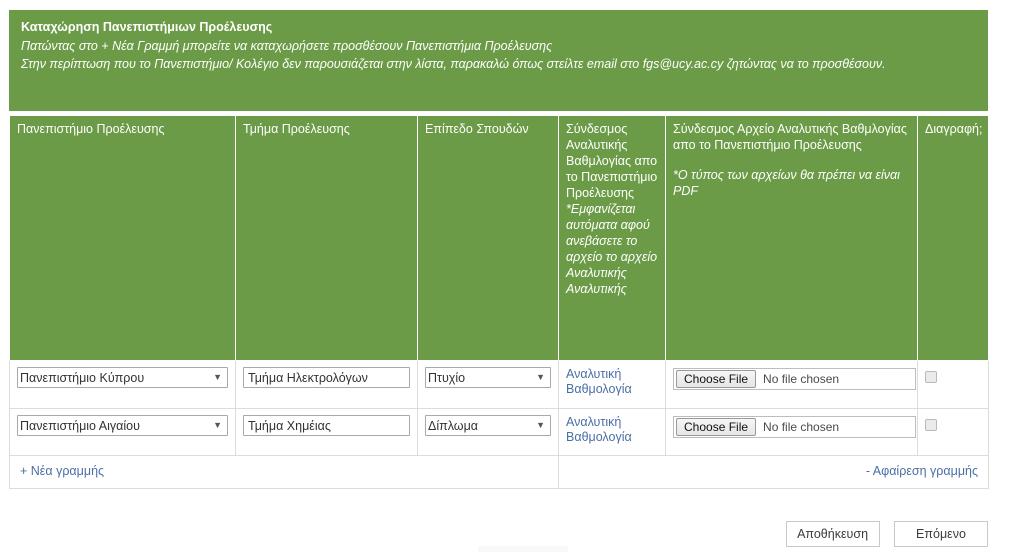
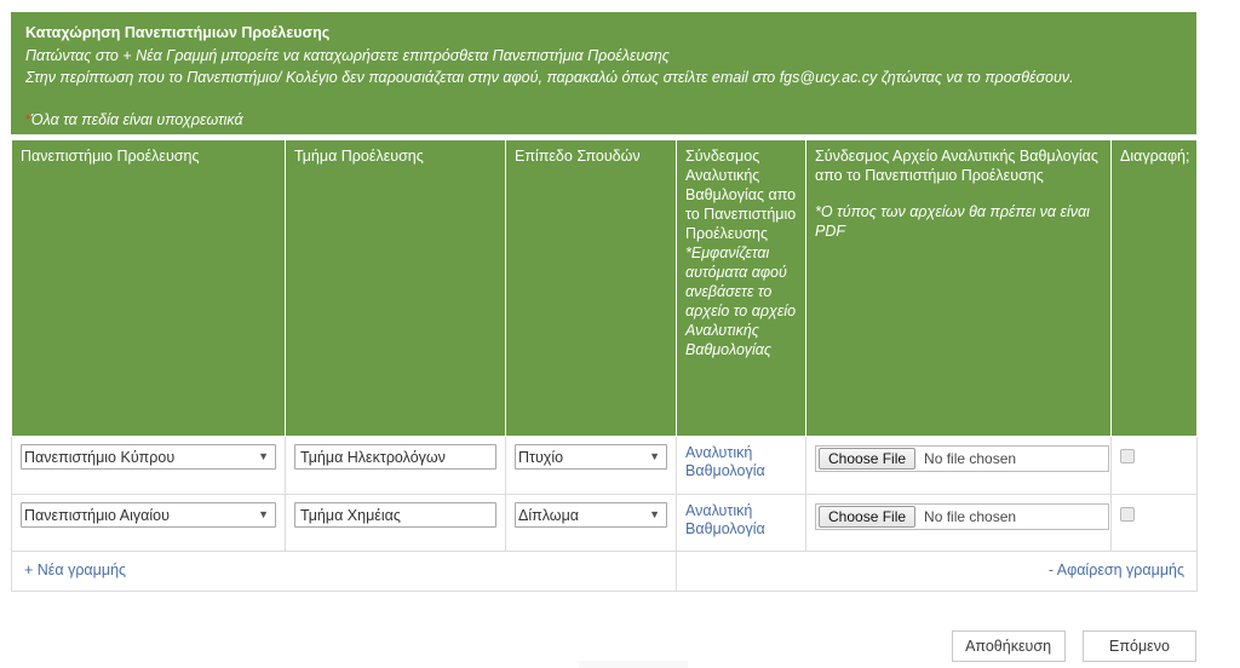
  Καταχώρηση Πανεπιστήμιων Προέλευσης
- Πατώντας στο + Νέα Γραμμή μπορείτε να καταχωρήσετε προσθέσουν Πανεπιστήμια Προέλευσης
+ Πατώντας στο + Νέα Γραμμή μπορείτε να καταχωρήσετε επιπρόσθετα Πανεπιστήμια Προέλευσης
- Στην περίπτωση που το Πανεπιστήμιο/ Κολέγιο δεν παρουσιάζεται στην λίστα, παρακαλώ όπως στείλτε email στο fgs@ucy.ac.cy ζητώντας να το προσθέσουν.
+ Στην περίπτωση που το Πανεπιστήμιο/ Κολέγιο δεν παρουσιάζεται στην αφού, παρακαλώ όπως στείλτε email στο fgs@ucy.ac.cy ζητώντας να το προσθέσουν.
+ *Όλα τα πεδία είναι υποχρεωτικά
- Πανεπιστήμιο Προέλευσης	Τμήμα Προέλευσης	Επίπεδο Σπουδών	Σύνδεσμος Αναλυτικής Βαθμλογίας απο το Πανεπιστήμιο Προέλευσης *Εμφανίζεται αυτόματα αφού ανεβάσετε το αρχείο το αρχείο Αναλυτικής Αναλυτικής	Σύνδεσμος Αρχείο Αναλυτικής Βαθμλογίας απο το Πανεπιστήμιο Προέλευσης *Ο τύπος των αρχείων θα πρέπει να είναι PDF	Διαγραφή;
+ Πανεπιστήμιο Προέλευσης	Τμήμα Προέλευσης	Επίπεδο Σπουδών	Σύνδεσμος Αναλυτικής Βαθμλογίας απο το Πανεπιστήμιο Προέλευσης *Εμφανίζεται αυτόματα αφού ανεβάσετε το αρχείο το αρχείο Αναλυτικής Βαθμολογίας	Σύνδεσμος Αρχείο Αναλυτικής Βαθμλογίας απο το Πανεπιστήμιο Προέλευσης *Ο τύπος των αρχείων θα πρέπει να είναι PDF	Διαγραφή;
  Πανεπιστήμιο Κύπρου ▼	Τμήμα Ηλεκτρολόγων	Πτυχίο ▼	Αναλυτική Βαθμολογία	Choose File No file chosen
  Πανεπιστήμιο Αιγαίου ▼	Τμήμα Χημέιας	Δίπλωμα ▼	Αναλυτική Βαθμολογία	Choose File No file chosen
  + Νέα γραμμής	- Αφαίρεση γραμμής
  Αποθήκευση Επόμενο
